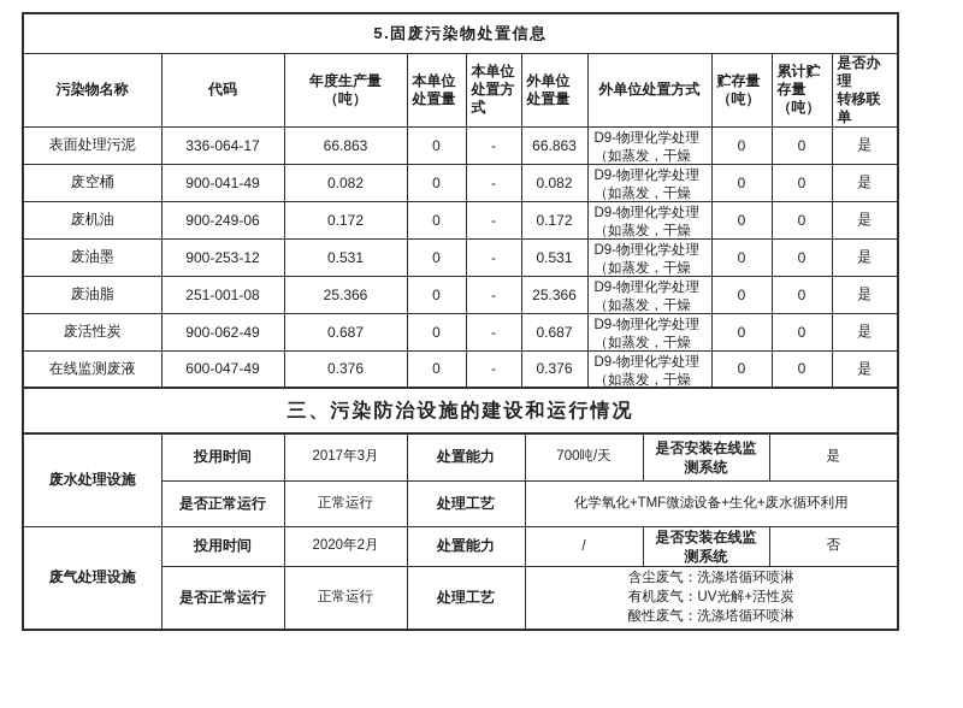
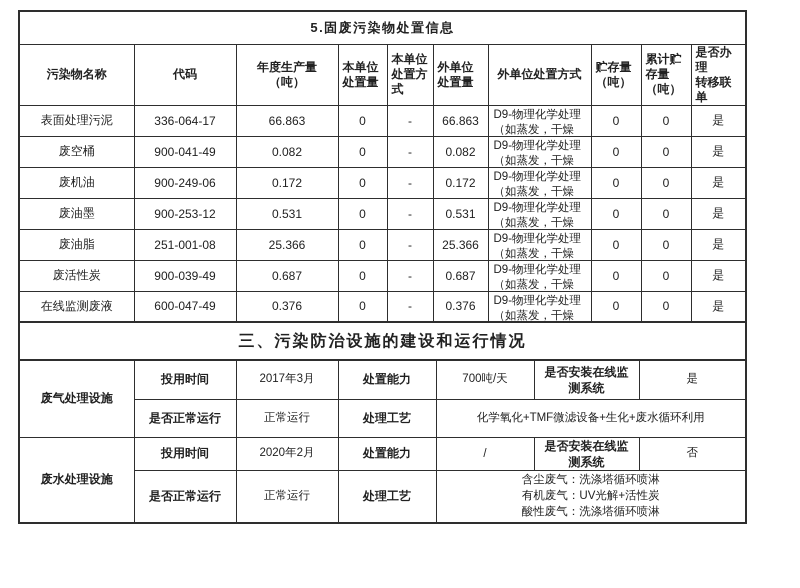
  5.固废污染物处置信息
  污染物名称	代码	年度生产量 （吨）	本单位 处置量	本单位 处置方 式	外单位 处置量	外单位处置方式	贮存量 （吨）	累计贮 存量 （吨）	是否办理 转移联单
  表面处理污泥	336-064-17	66.863	0	-	66.863	D9-物理化学处理（如蒸发，干燥	0	0	是
  废空桶	900-041-49	0.082	0	-	0.082	D9-物理化学处理（如蒸发，干燥	0	0	是
  废机油	900-249-06	0.172	0	-	0.172	D9-物理化学处理（如蒸发，干燥	0	0	是
  废油墨	900-253-12	0.531	0	-	0.531	D9-物理化学处理（如蒸发，干燥	0	0	是
  废油脂	251-001-08	25.366	0	-	25.366	D9-物理化学处理（如蒸发，干燥	0	0	是
- 废活性炭	900-062-49	0.687	0	-	0.687	D9-物理化学处理（如蒸发，干燥	0	0	是
+ 废活性炭	900-039-49	0.687	0	-	0.687	D9-物理化学处理（如蒸发，干燥	0	0	是
  在线监测废液	600-047-49	0.376	0	-	0.376	D9-物理化学处理（如蒸发，干燥	0	0	是
  三、污染防治设施的建设和运行情况
- 废水处理设施	投用时间	2017年3月	处置能力	700吨/天	是否安装在线监 测系统	是
+ 废气处理设施	投用时间	2017年3月	处置能力	700吨/天	是否安装在线监 测系统	是
  是否正常运行	正常运行	处理工艺	化学氧化+TMF微滤设备+生化+废水循环利用
- 废气处理设施	投用时间	2020年2月	处置能力	/	是否安装在线监 测系统	否
+ 废水处理设施	投用时间	2020年2月	处置能力	/	是否安装在线监 测系统	否
  是否正常运行	正常运行	处理工艺	含尘废气：洗涤塔循环喷淋 有机废气：UV光解+活性炭 酸性废气：洗涤塔循环喷淋
